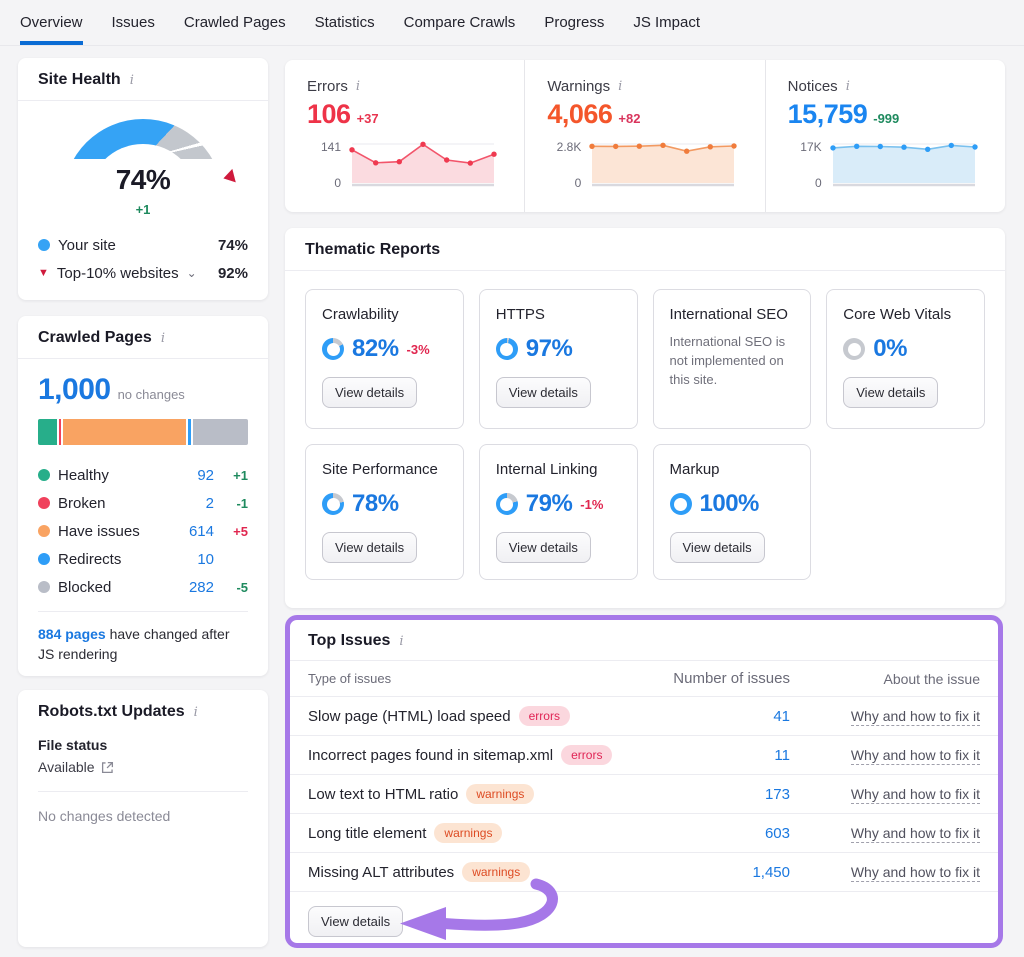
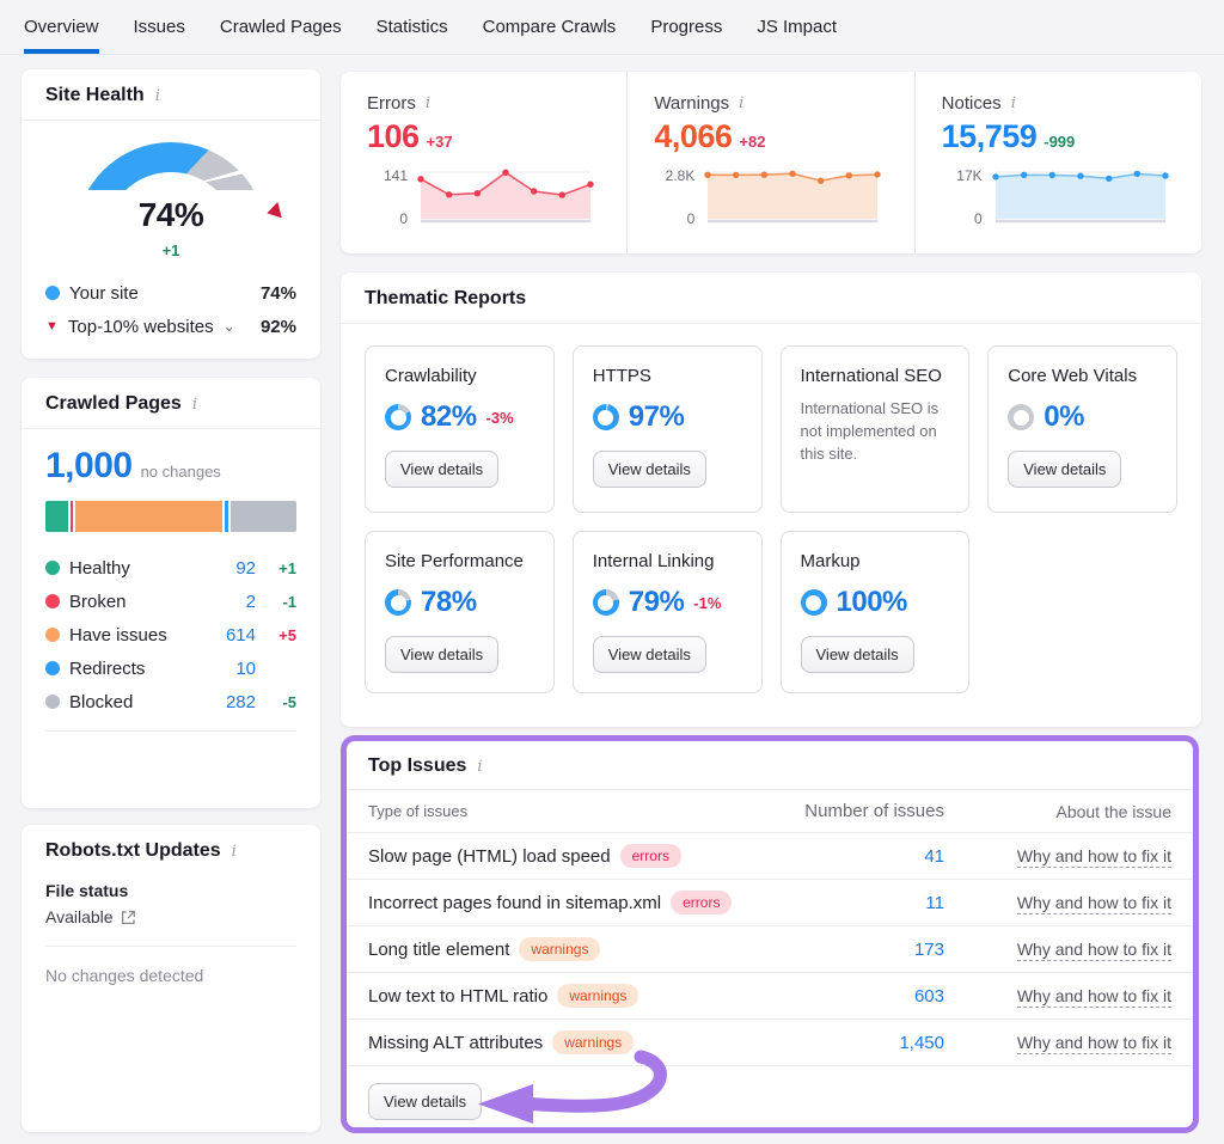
  Overview
  Issues
  Crawled Pages
  Statistics
  Compare Crawls
  Progress
  JS Impact
  Site Health
  i
  74%
  +1
  Your site
  74%
  ▼
  Top-10% websites
  ⌄
  92%
  Crawled Pages
  i
  1,000 no changes
  Healthy
  92
  +1
  Broken
  2
  -1
  Have issues
  614
  +5
  Redirects
  10
  Blocked
  282
  -5
- 884 pages have changed after JS rendering
  Robots.txt Updates
  i
  File status
  Available
  No changes detected
  Errors
  i
  106
  +37
  141
  0
  Warnings
  i
  4,066
  +82
  2.8K
  0
  Notices
  i
  15,759
  -999
  17K
  0
  Thematic Reports
  Crawlability
  82%
  -3%
  View details
  HTTPS
  97%
  View details
  International SEO
  International SEO is not implemented on this site.
  Core Web Vitals
  0%
  View details
  Site Performance
  78%
  View details
  Internal Linking
  79%
  -1%
  View details
  Markup
  100%
  View details
  Top Issues
  i
  Type of issues
  Number of issues
  About the issue
  Slow page (HTML) load speed
  errors
  41
  Why and how to fix it
  Incorrect pages found in sitemap.xml
  errors
  11
  Why and how to fix it
- Low text to HTML ratio
+ Long title element
  warnings
  173
  Why and how to fix it
- Long title element
+ Low text to HTML ratio
  warnings
  603
  Why and how to fix it
  Missing ALT attributes
  warnings
  1,450
  Why and how to fix it
  View details
